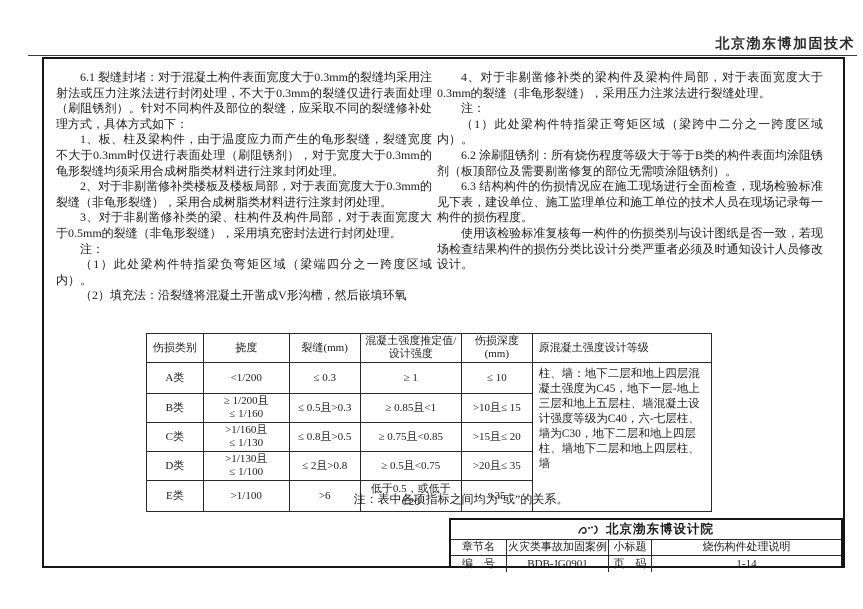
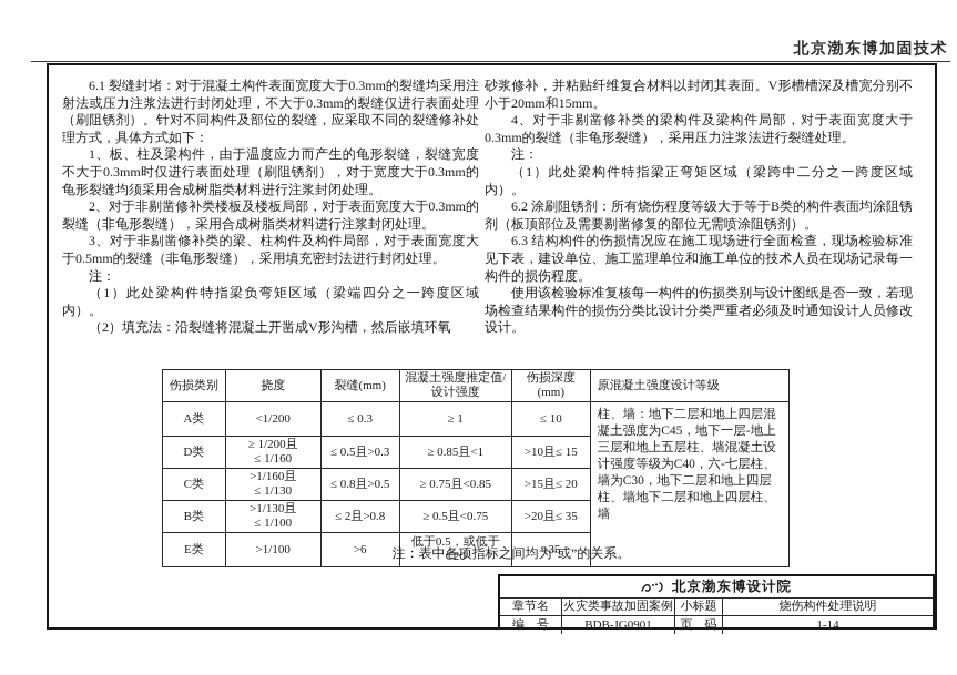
  北京渤东博加固技术
  6.1 裂缝封堵：对于混凝土构件表面宽度大于0.3mm的裂缝均采用注射法或压力注浆法进行封闭处理，不大于0.3mm的裂缝仅进行表面处理（刷阻锈剂）。针对不同构件及部位的裂缝，应采取不同的裂缝修补处理方式，具体方式如下：
  1、板、柱及梁构件，由于温度应力而产生的龟形裂缝，裂缝宽度不大于0.3mm时仅进行表面处理（刷阻锈剂），对于宽度大于0.3mm的龟形裂缝均须采用合成树脂类材料进行注浆封闭处理。
  2、对于非剔凿修补类楼板及楼板局部，对于表面宽度大于0.3mm的裂缝（非龟形裂缝），采用合成树脂类材料进行注浆封闭处理。
  3、对于非剔凿修补类的梁、柱构件及构件局部，对于表面宽度大于0.5mm的裂缝（非龟形裂缝），采用填充密封法进行封闭处理。
  注：
  （1）此处梁构件特指梁负弯矩区域（梁端四分之一跨度区域内）。
  （2）填充法：沿裂缝将混凝土开凿成V形沟槽，然后嵌填环氧
+ 砂浆修补，并粘贴纤维复合材料以封闭其表面。V形槽槽深及槽宽分别不小于20mm和15mm。
  4、对于非剔凿修补类的梁构件及梁构件局部，对于表面宽度大于0.3mm的裂缝（非龟形裂缝），采用压力注浆法进行裂缝处理。
  注：
  （1）此处梁构件特指梁正弯矩区域（梁跨中二分之一跨度区域内）。
  6.2 涂刷阻锈剂：所有烧伤程度等级大于等于B类的构件表面均涂阻锈剂（板顶部位及需要剔凿修复的部位无需喷涂阻锈剂）。
  6.3 结构构件的伤损情况应在施工现场进行全面检查，现场检验标准见下表，建设单位、施工监理单位和施工单位的技术人员在现场记录每一构件的损伤程度。
  使用该检验标准复核每一构件的伤损类别与设计图纸是否一致，若现场检查结果构件的损伤分类比设计分类严重者必须及时通知设计人员修改设计。
  伤损类别	挠度	裂缝(mm)	混凝土强度推定值/ 设计强度	伤损深度(mm)	原混凝土强度设计等级
  A类	<1/200	≤ 0.3	≥ 1	≤ 10	柱、墙：地下二层和地上四层混凝土强度为C45，地下一层-地上三层和地上五层柱、墙混凝土设计强度等级为C40，六-七层柱、墙为C30，地下二层和地上四层柱、墙地下二层和地上四层柱、墙
- B类	≥ 1/200且 ≤ 1/160	≤ 0.5且>0.3	≥ 0.85且<1	>10且≤ 15
+ D类	≥ 1/200且 ≤ 1/160	≤ 0.5且>0.3	≥ 0.85且<1	>10且≤ 15
  C类	>1/160且 ≤ 1/130	≤ 0.8且>0.5	≥ 0.75且<0.85	>15且≤ 20
- D类	>1/130且 ≤ 1/100	≤ 2且>0.8	≥ 0.5且<0.75	>20且≤ 35
+ B类	>1/130且 ≤ 1/100	≤ 2且>0.8	≥ 0.5且<0.75	>20且≤ 35
  E类	>1/100	>6	低于0.5，或低于 C20	>35
  注：表中各项指标之间均为“或”的关系。
  北京渤东博设计院
  章节名
  火灾类事故加固案例
  小标题
  烧伤构件处理说明
  编 号
  BDB-JG0901
  页 码
  1-14
